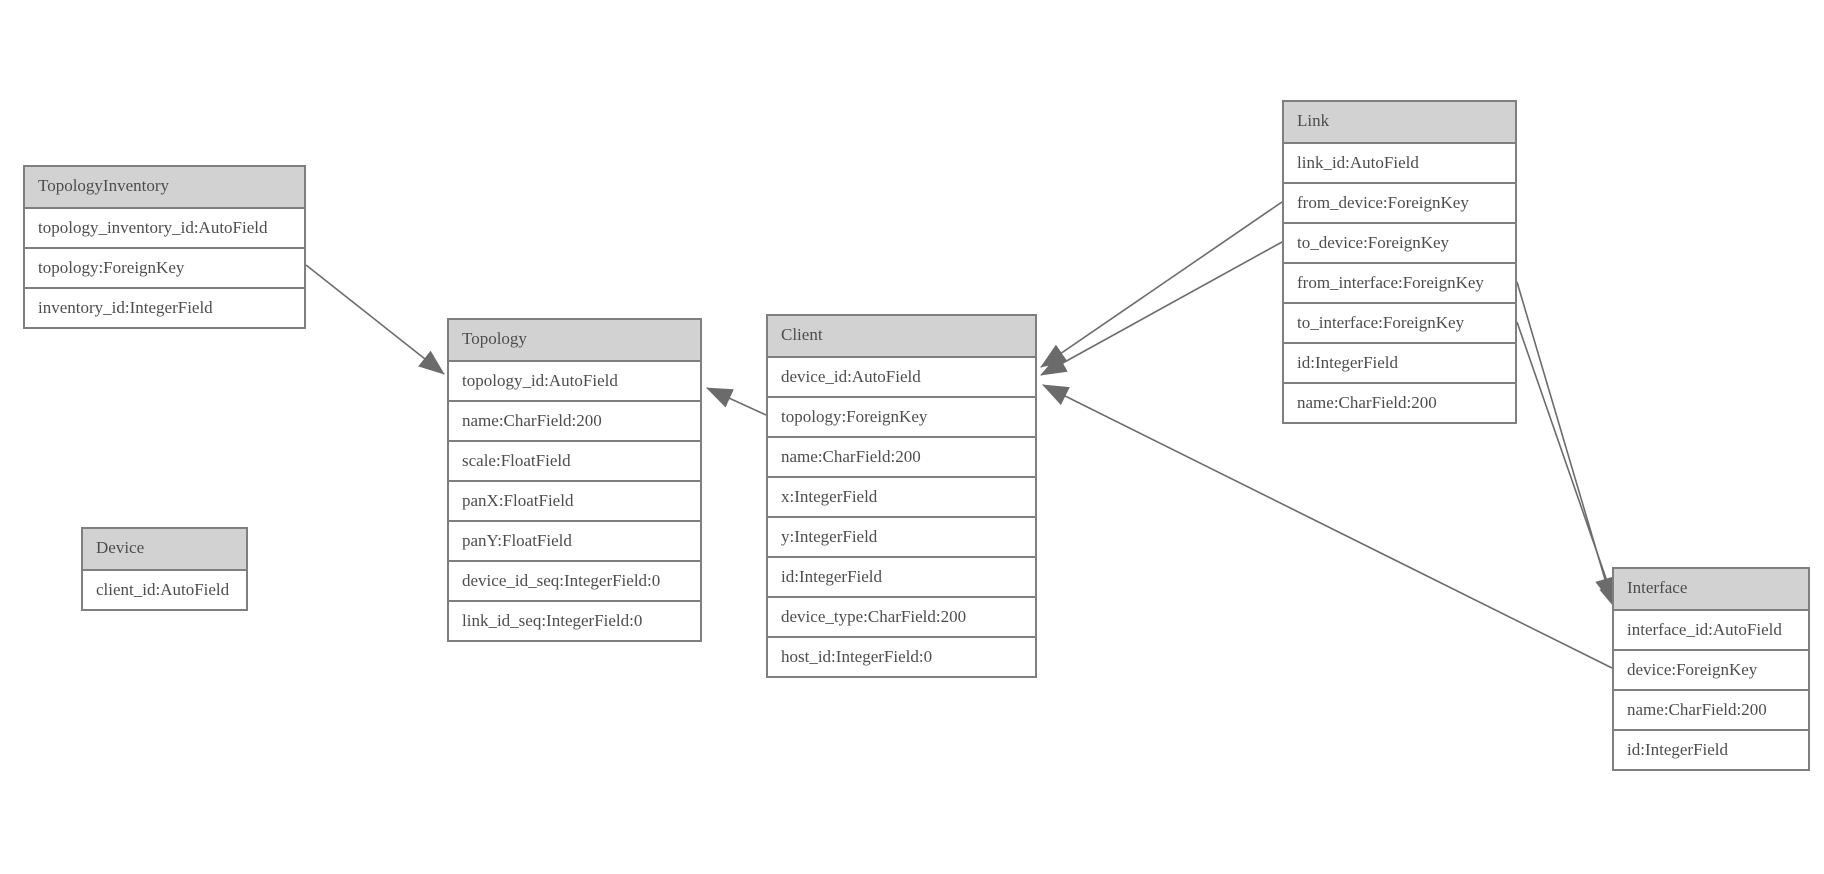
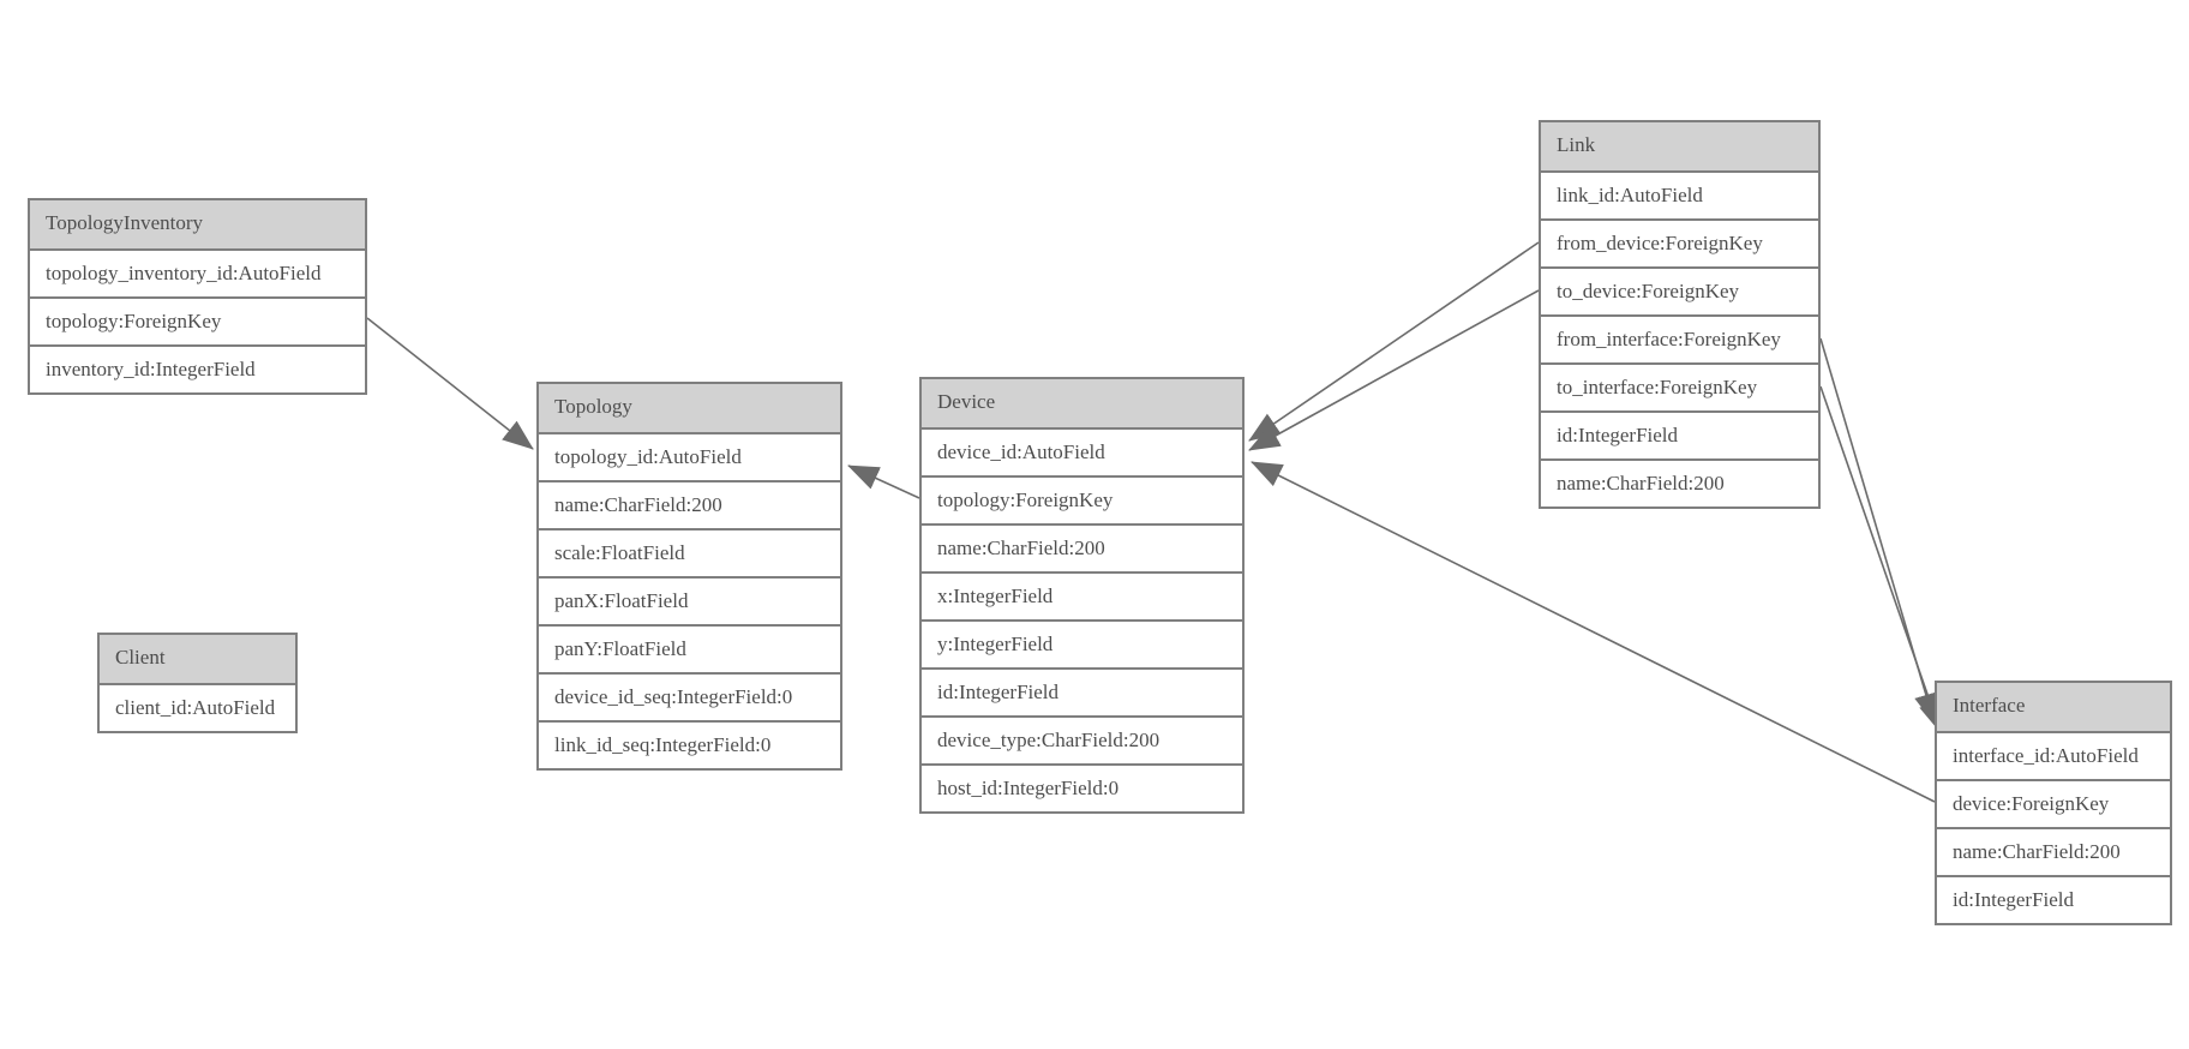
  TopologyInventory
  topology_inventory_id:AutoField
  topology:ForeignKey
  inventory_id:IntegerField
  Topology
  topology_id:AutoField
  name:CharField:200
  scale:FloatField
  panX:FloatField
  panY:FloatField
  device_id_seq:IntegerField:0
  link_id_seq:IntegerField:0
- Device
+ Client
  client_id:AutoField
- Client
+ Device
  device_id:AutoField
  topology:ForeignKey
  name:CharField:200
  x:IntegerField
  y:IntegerField
  id:IntegerField
  device_type:CharField:200
  host_id:IntegerField:0
  Link
  link_id:AutoField
  from_device:ForeignKey
  to_device:ForeignKey
  from_interface:ForeignKey
  to_interface:ForeignKey
  id:IntegerField
  name:CharField:200
  Interface
  interface_id:AutoField
  device:ForeignKey
  name:CharField:200
  id:IntegerField
